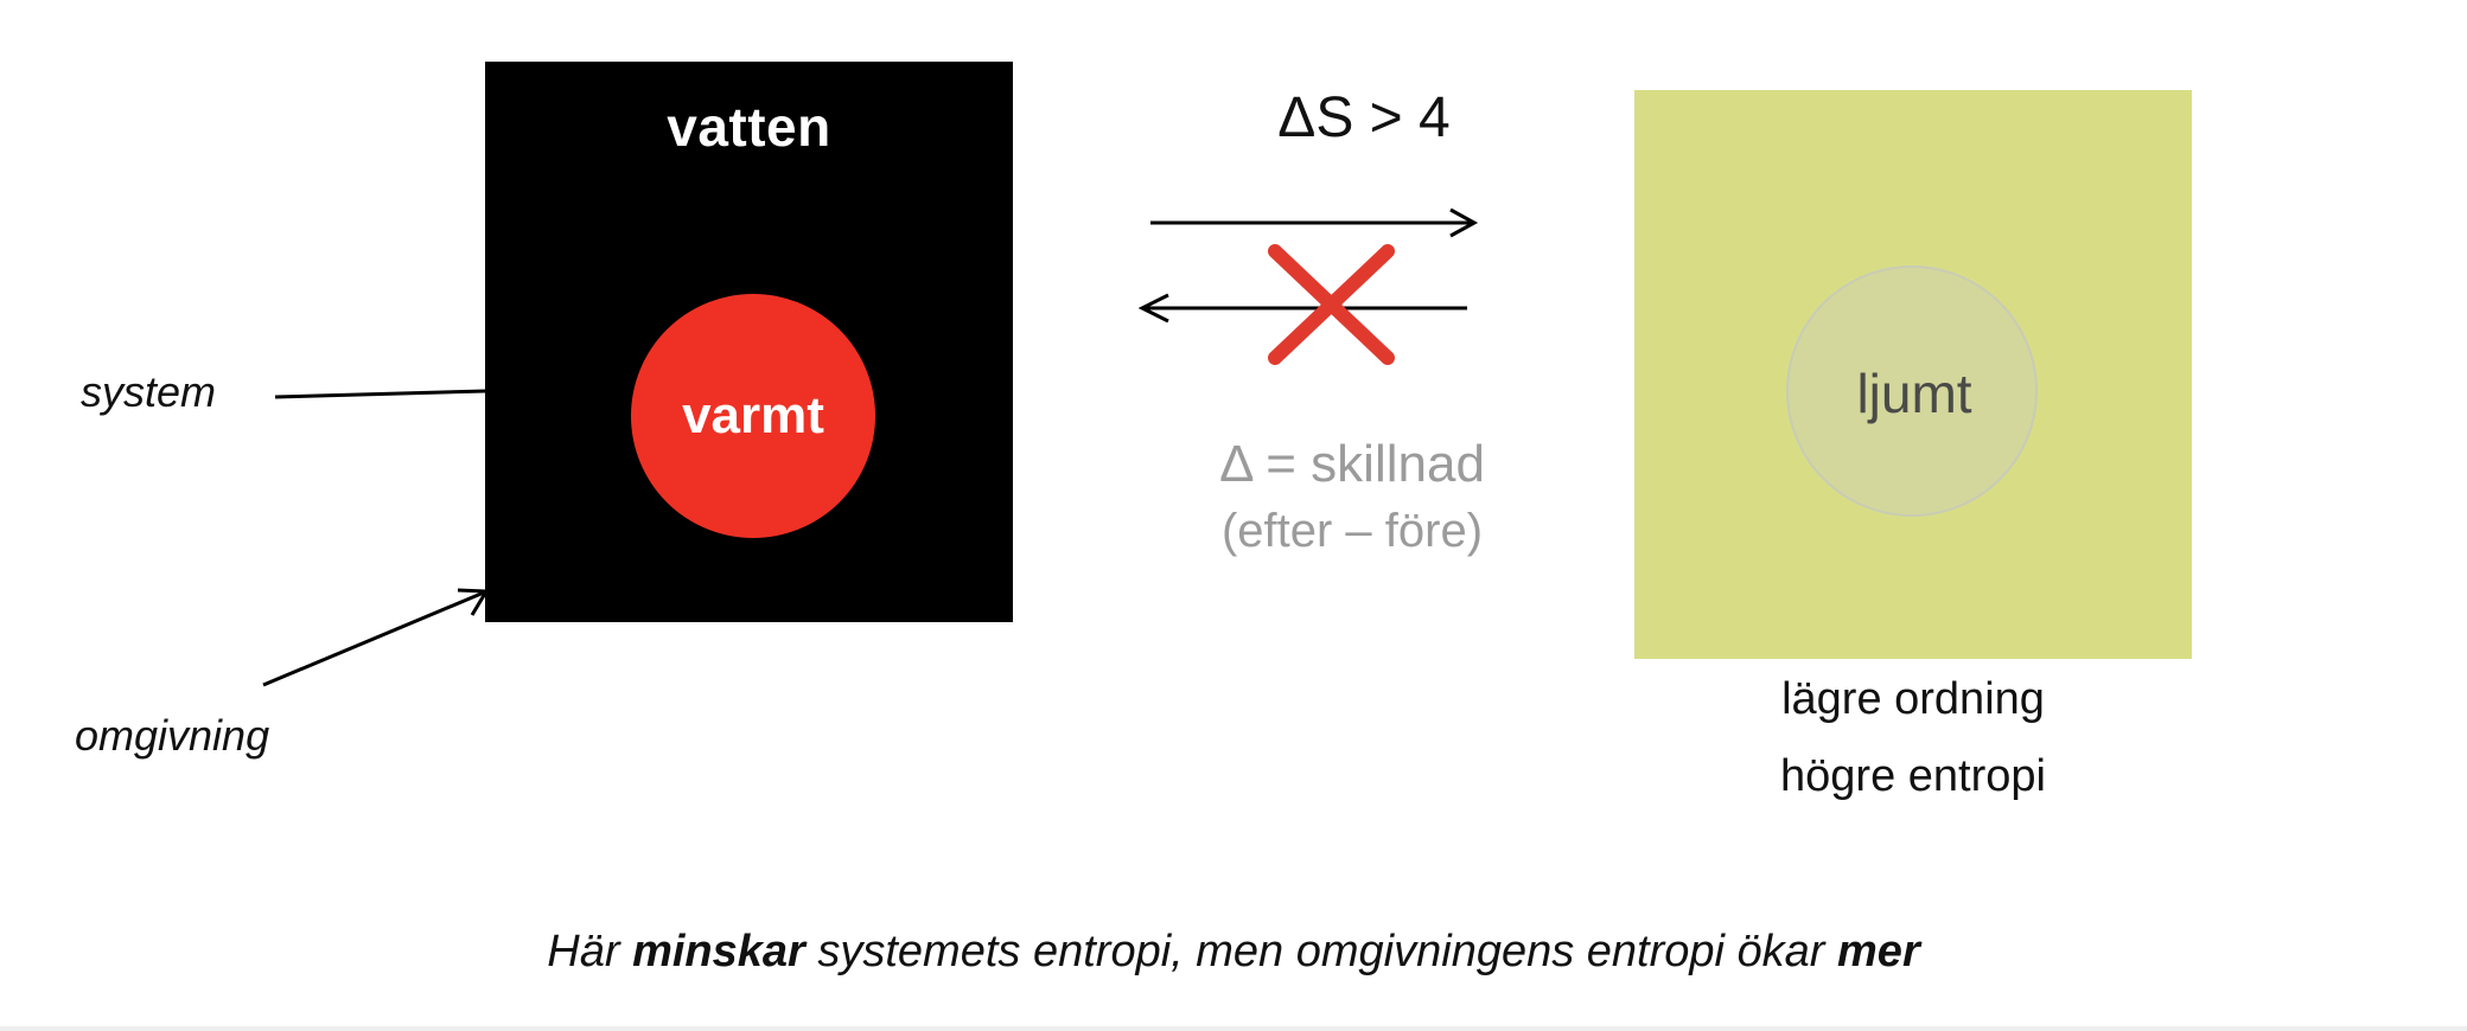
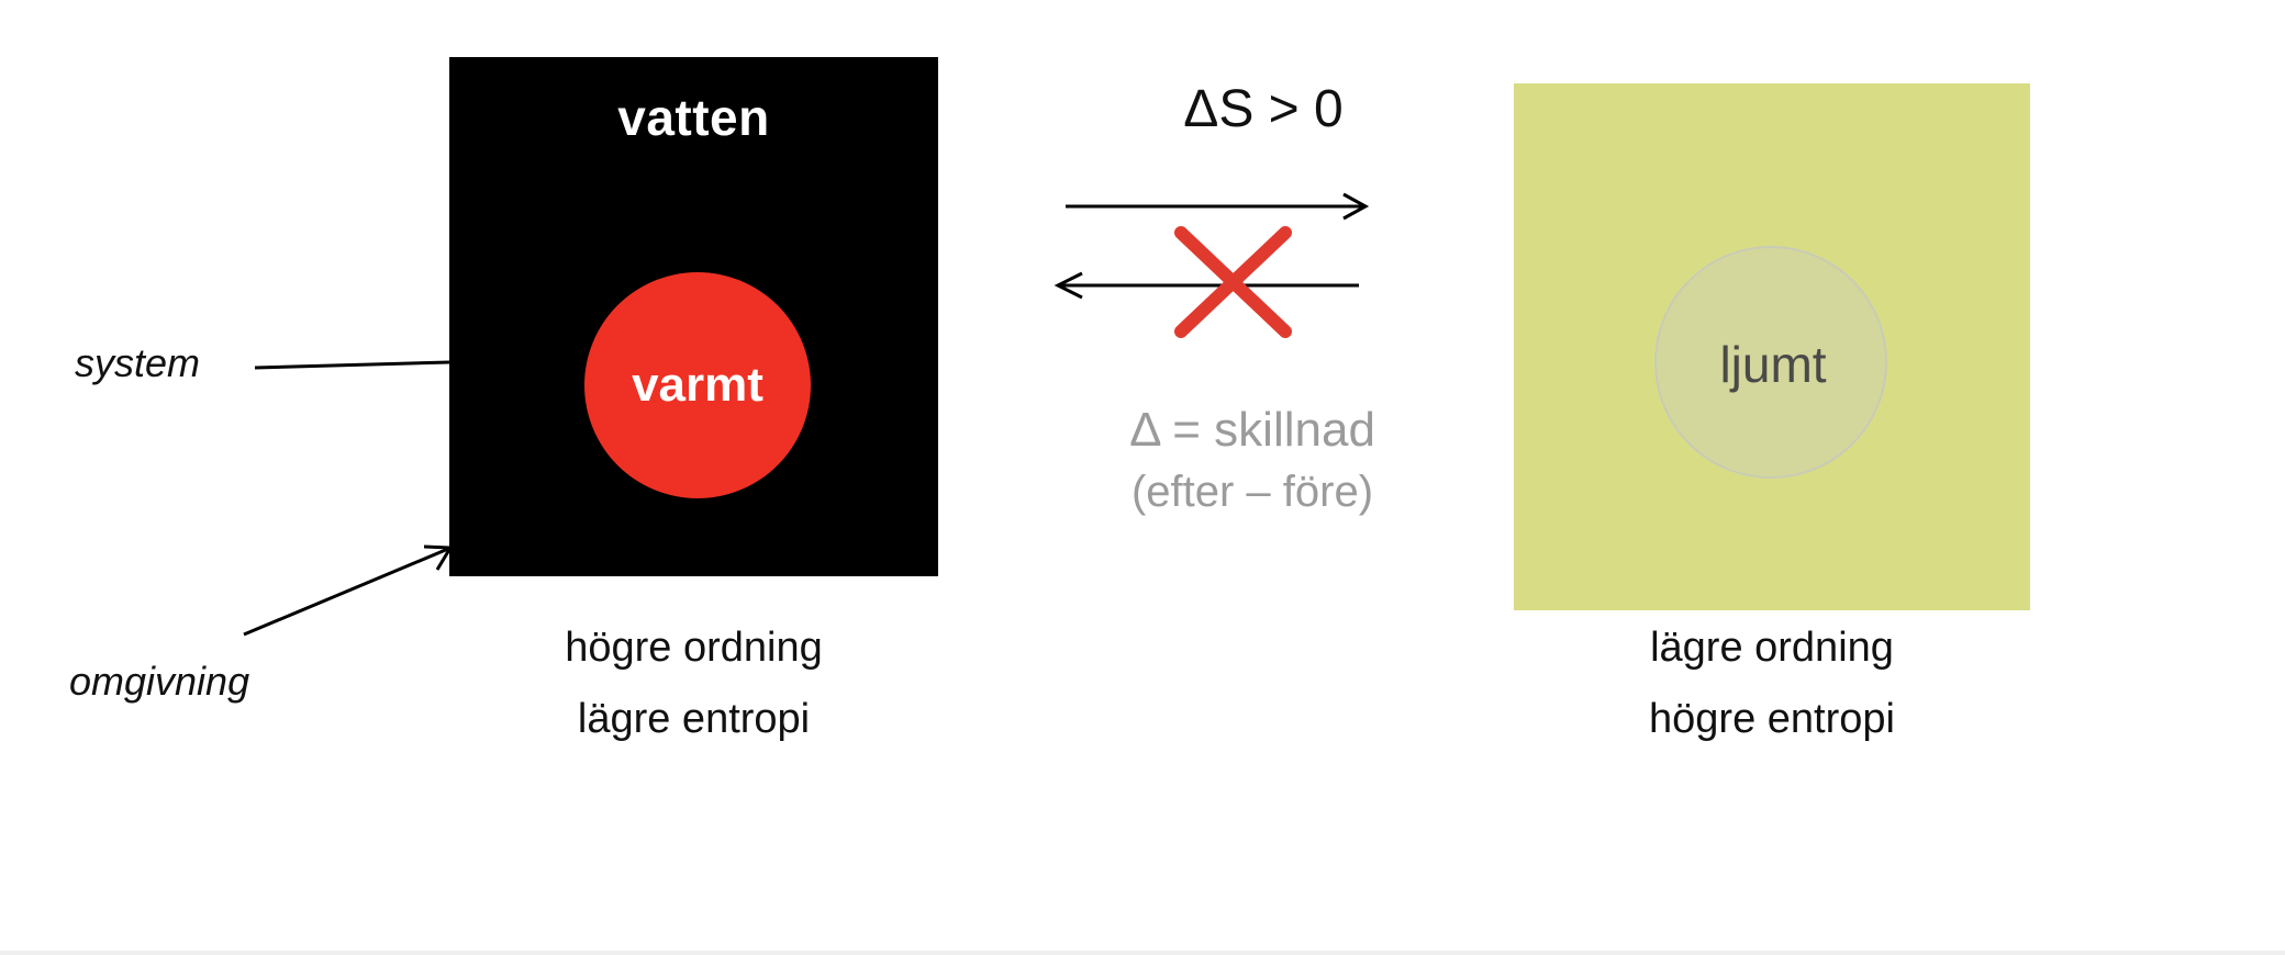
  vatten
  varmt
+ högre ordning
+ lägre entropi
  ljumt
  lägre ordning
  högre entropi
- ΔS > 4
+ ΔS > 0
  Δ = skillnad
  (efter – före)
  system
  omgivning
- Här minskar systemets entropi, men omgivningens entropi ökar mer
